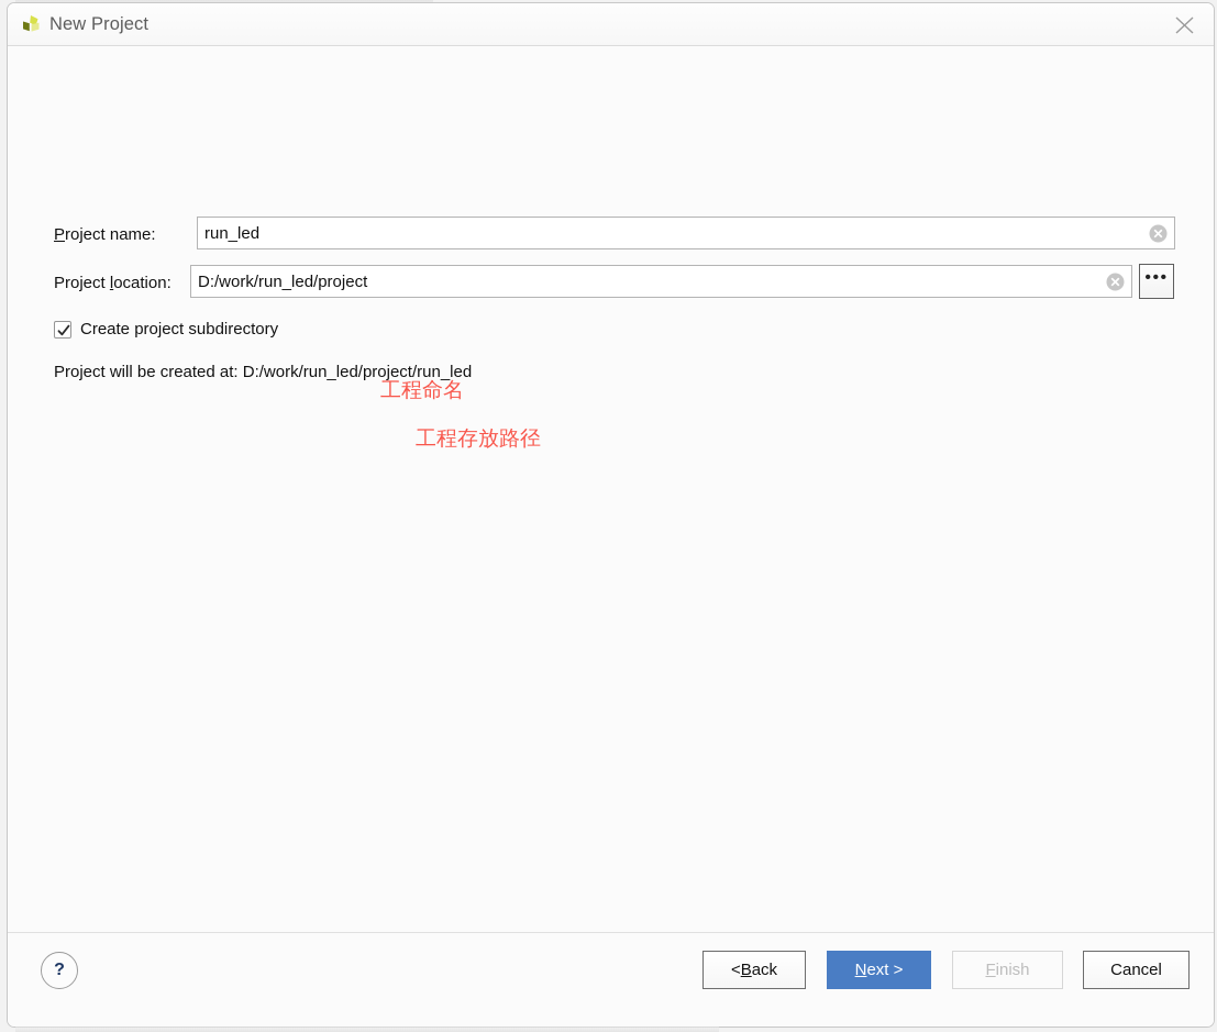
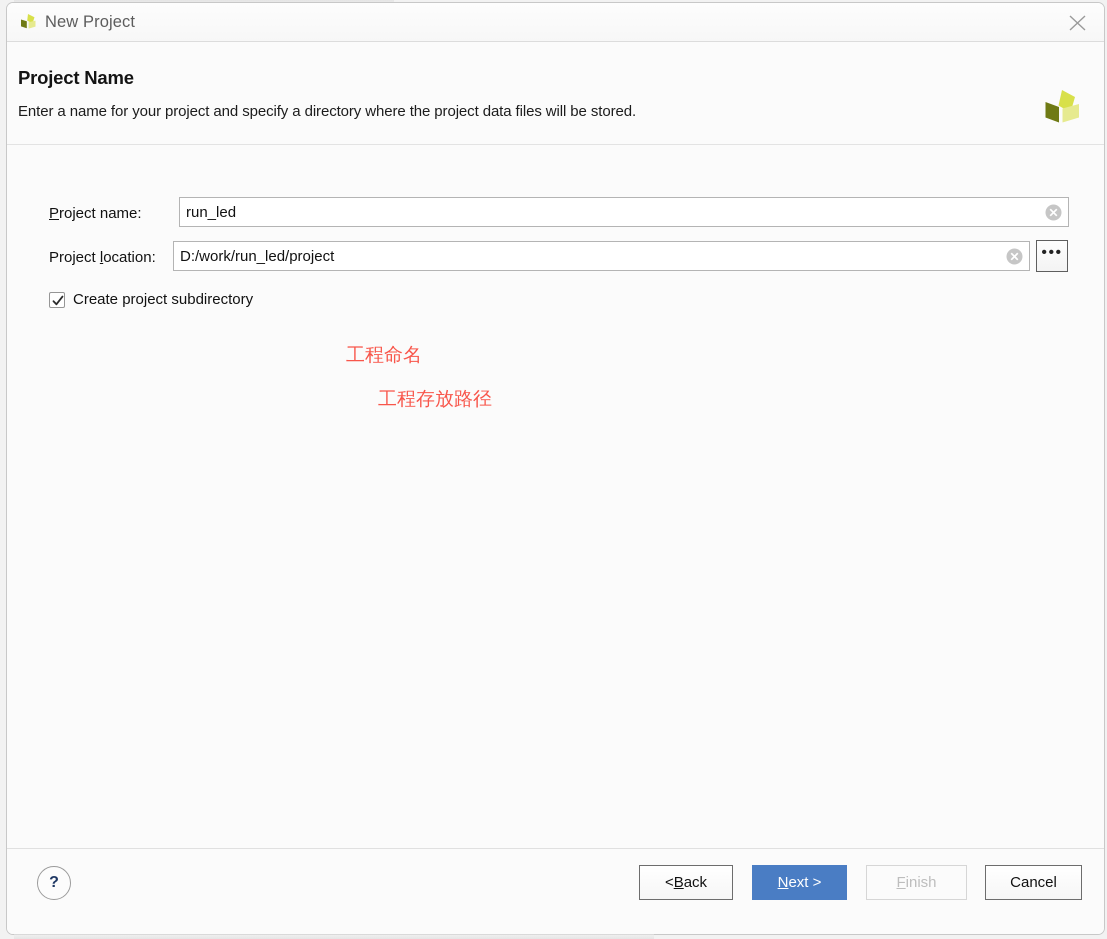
  New Project
+ Project Name
+ Enter a name for your project and specify a directory where the project data files will be stored.
  Project name:
  run_led
  工程命名
  Project location:
  D:/work/run_led/project
  •••
  工程存放路径
  Create project subdirectory
- Project will be created at: D:/work/run_led/project/run_led
  ?
  <
  B
  ack
  N
  ext >
  F
  inish
  Cancel
